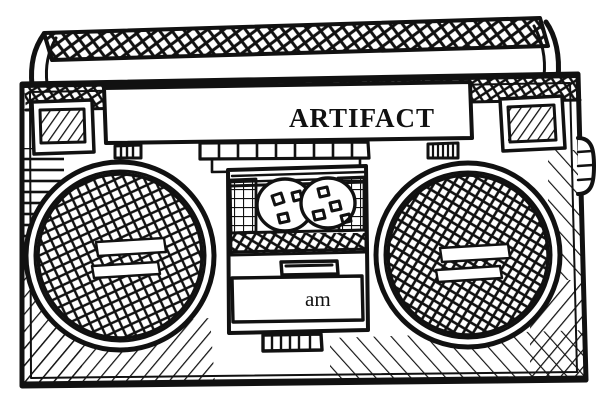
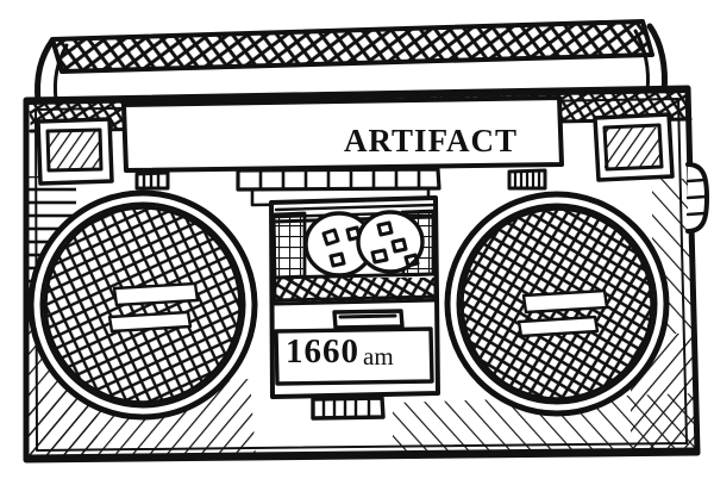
  ARTIFACT
+ 1660
  am
